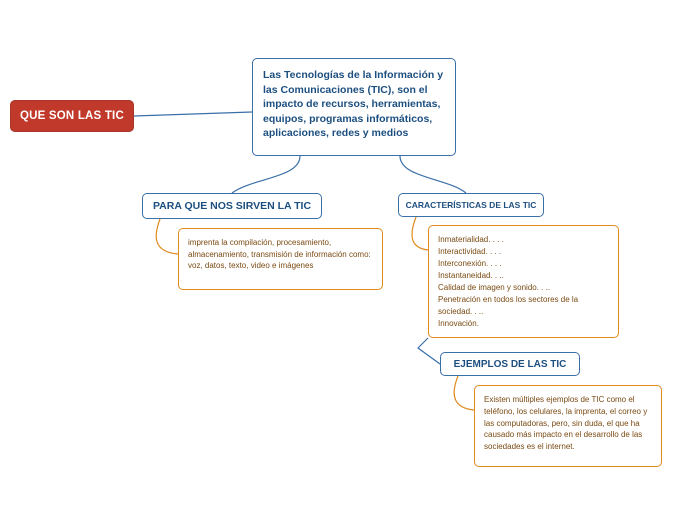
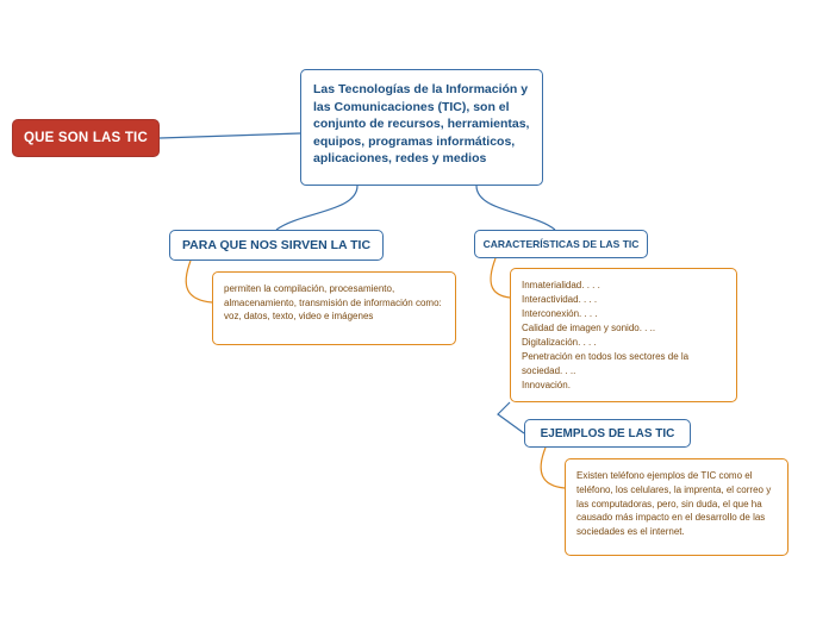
  QUE SON LAS TIC
- Las Tecnologías de la Información y las Comunicaciones (TIC), son el impacto de recursos, herramientas, equipos, programas informáticos, aplicaciones, redes y medios
+ Las Tecnologías de la Información y las Comunicaciones (TIC), son el conjunto de recursos, herramientas, equipos, programas informáticos, aplicaciones, redes y medios
  PARA QUE NOS SIRVEN LA TIC
- imprenta la compilación, procesamiento, almacenamiento, transmisión de información como: voz, datos, texto, video e imágenes
+ permiten la compilación, procesamiento, almacenamiento, transmisión de información como: voz, datos, texto, video e imágenes
  CARACTERÍSTICAS DE LAS TIC
  Inmaterialidad. . . .
  Interactividad. . . .
  Interconexión. . . .
- Instantaneidad. . ..
  Calidad de imagen y sonido. . ..
+ Digitalización. . . .
  Penetración en todos los sectores de la sociedad. . ..
  Innovación.
  EJEMPLOS DE LAS TIC
- Existen múltiples ejemplos de TIC como el teléfono, los celulares, la imprenta, el correo y las computadoras, pero, sin duda, el que ha causado más impacto en el desarrollo de las sociedades es el internet.
+ Existen teléfono ejemplos de TIC como el teléfono, los celulares, la imprenta, el correo y las computadoras, pero, sin duda, el que ha causado más impacto en el desarrollo de las sociedades es el internet.
